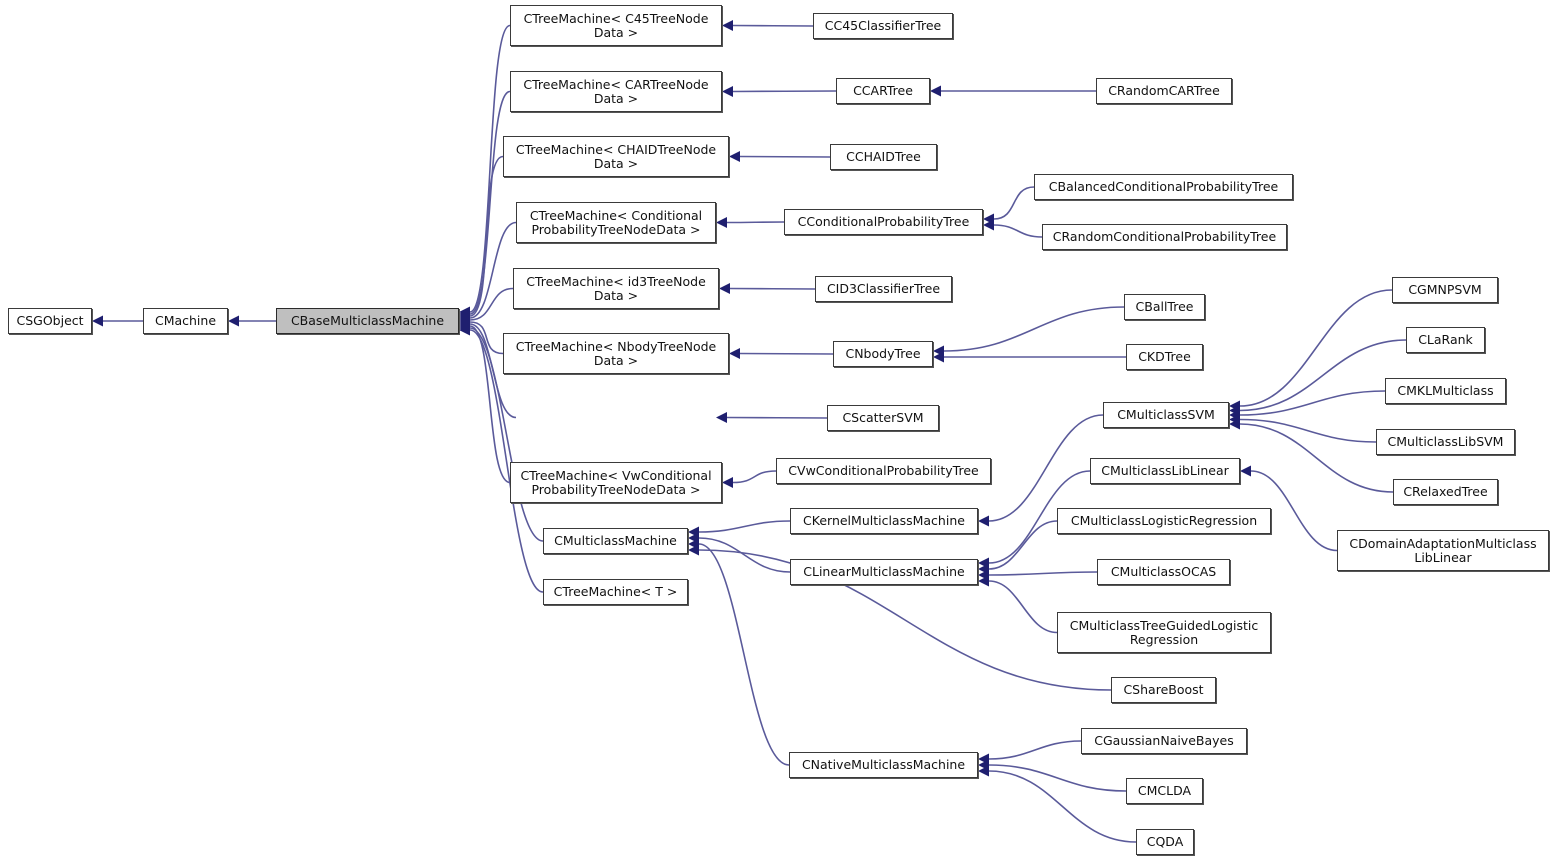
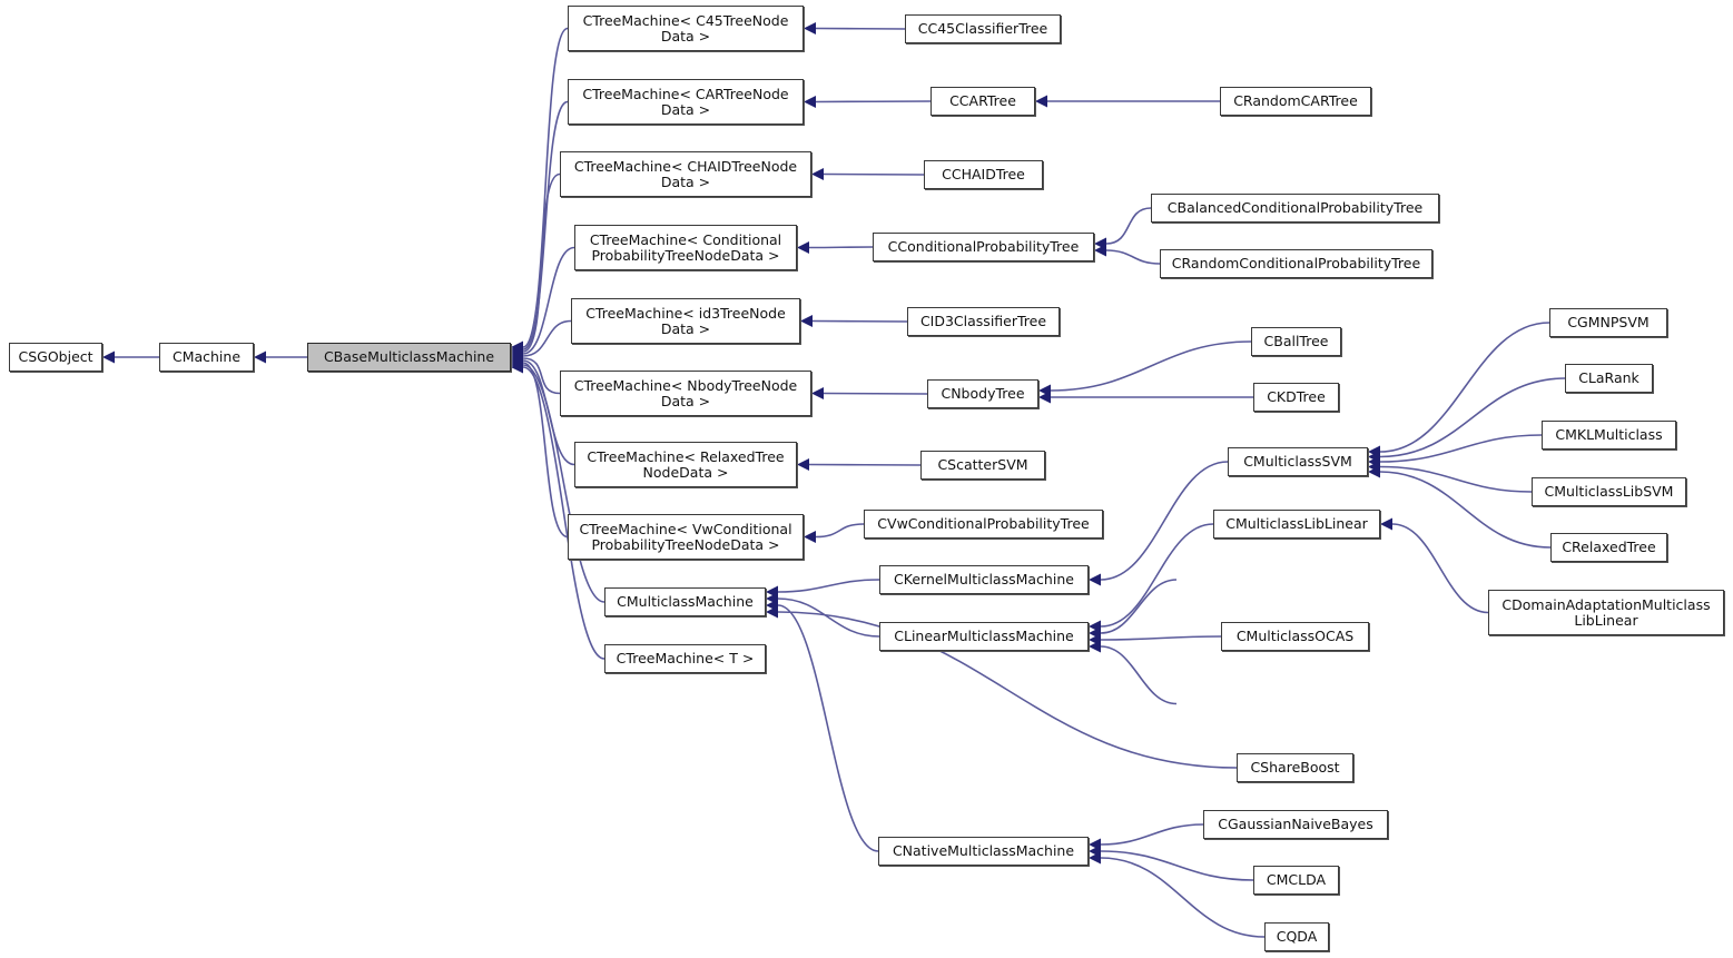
  CSGObject
  CMachine
  CBaseMulticlassMachine
  CTreeMachine< C45TreeNode
  Data >
  CTreeMachine< CARTreeNode
  Data >
  CTreeMachine< CHAIDTreeNode
  Data >
  CTreeMachine< Conditional
  ProbabilityTreeNodeData >
  CTreeMachine< id3TreeNode
  Data >
  CTreeMachine< NbodyTreeNode
  Data >
+ CTreeMachine< RelaxedTree
+ NodeData >
  CTreeMachine< VwConditional
  ProbabilityTreeNodeData >
  CMulticlassMachine
  CTreeMachine< T >
  CC45ClassifierTree
  CCARTree
  CCHAIDTree
  CConditionalProbabilityTree
  CID3ClassifierTree
  CNbodyTree
  CScatterSVM
  CVwConditionalProbabilityTree
  CKernelMulticlassMachine
  CLinearMulticlassMachine
  CNativeMulticlassMachine
  CRandomCARTree
  CBalancedConditionalProbabilityTree
  CRandomConditionalProbabilityTree
  CBallTree
  CKDTree
  CMulticlassSVM
  CMulticlassLibLinear
- CMulticlassLogisticRegression
  CMulticlassOCAS
- CMulticlassTreeGuidedLogistic
- Regression
  CShareBoost
  CGaussianNaiveBayes
  CMCLDA
  CQDA
  CGMNPSVM
  CLaRank
  CMKLMulticlass
  CMulticlassLibSVM
  CRelaxedTree
  CDomainAdaptationMulticlass
  LibLinear
